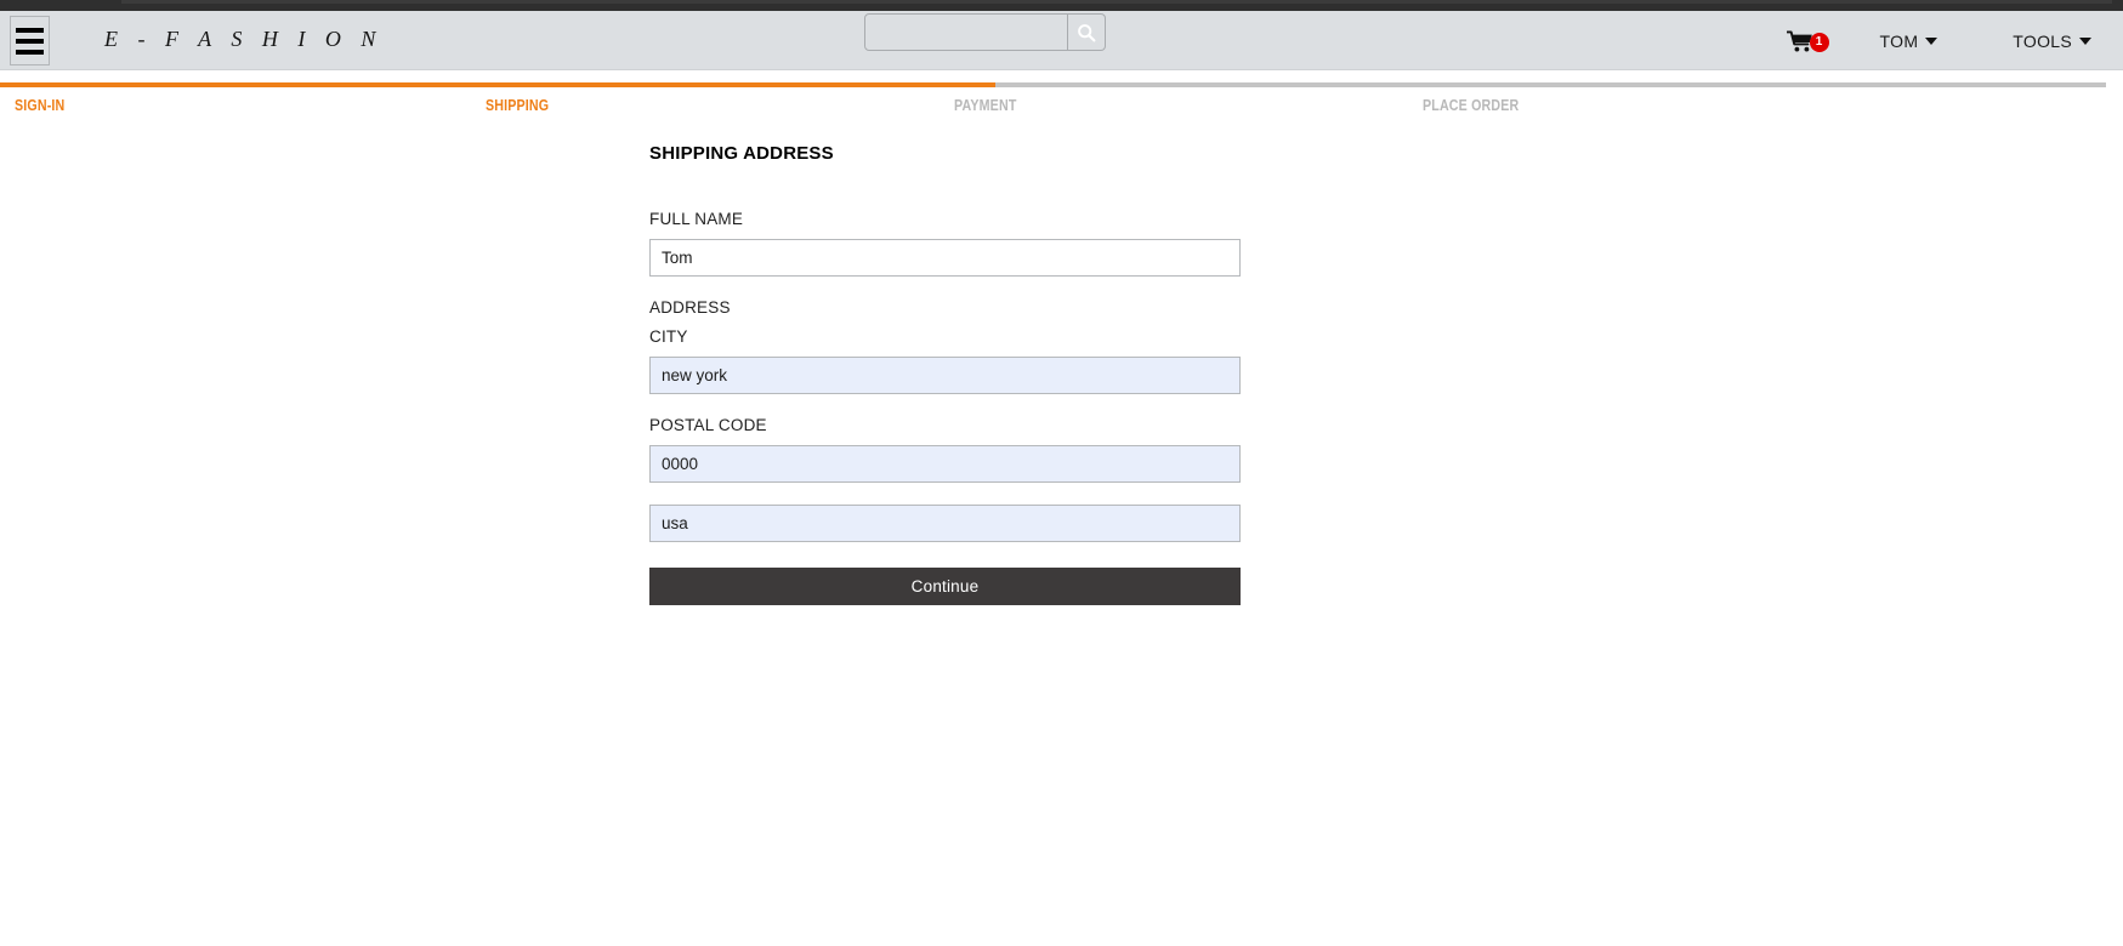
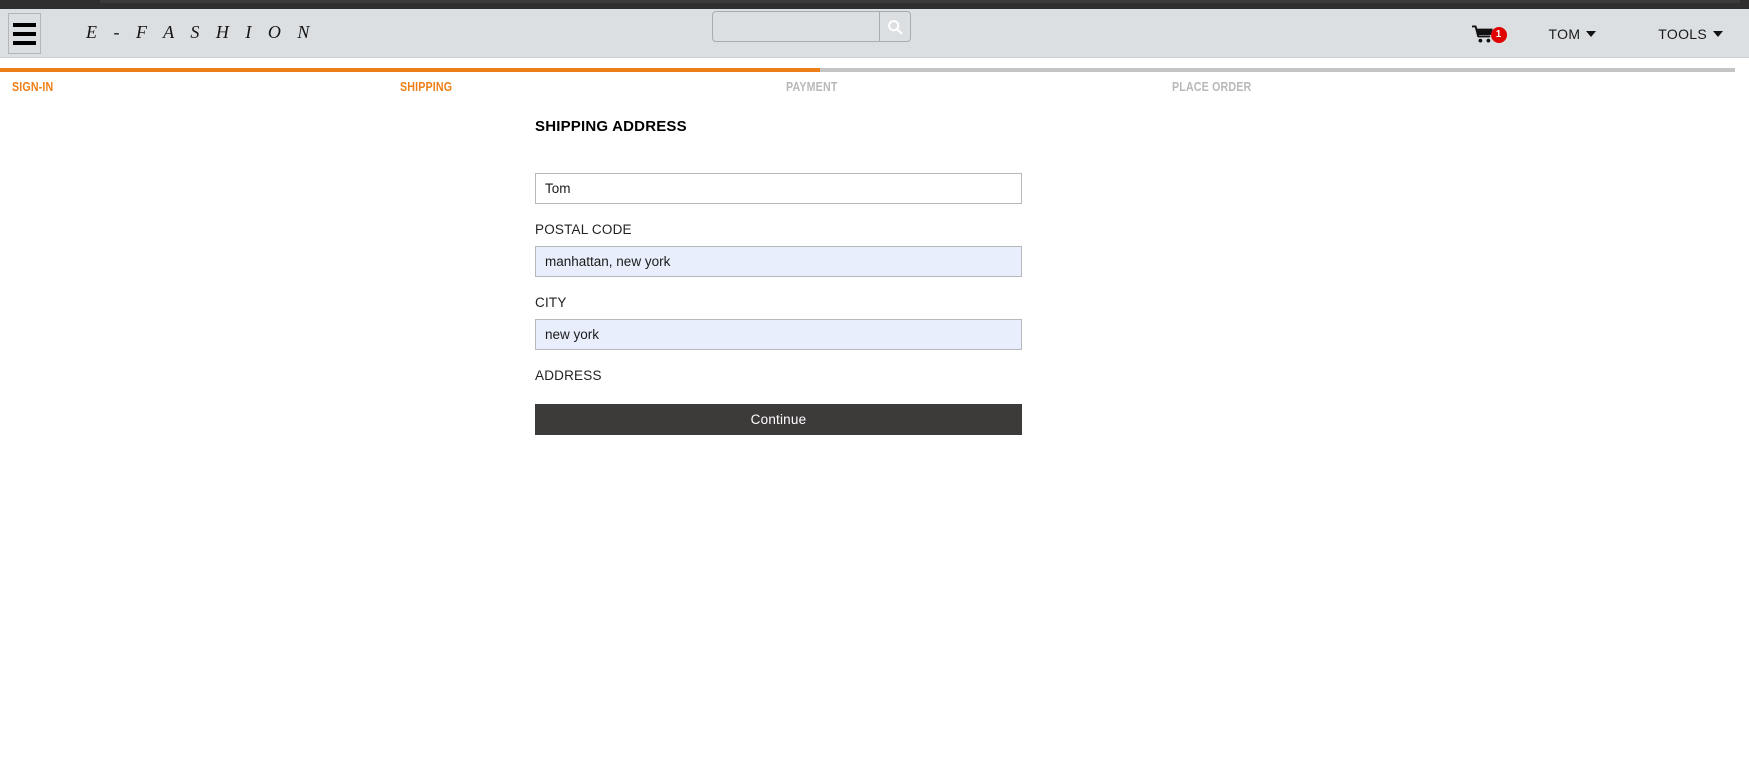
  E - F A S H I O N
  1
  TOM
  TOOLS
  SIGN-IN
  SHIPPING
  PAYMENT
  PLACE ORDER
  SHIPPING ADDRESS
- FULL NAME
  Tom
- ADDRESS
+ POSTAL CODE
+ manhattan, new york
  CITY
  new york
- POSTAL CODE
+ ADDRESS
- 0000
- usa
  Continue
